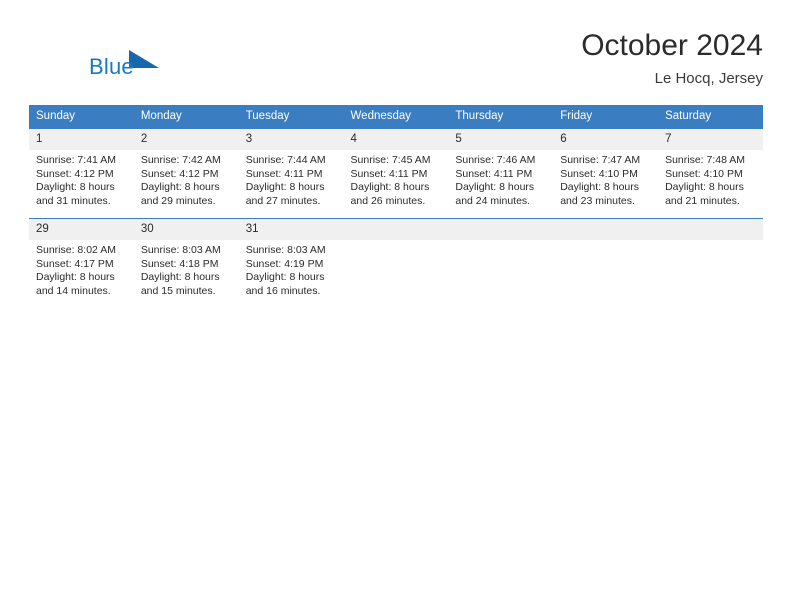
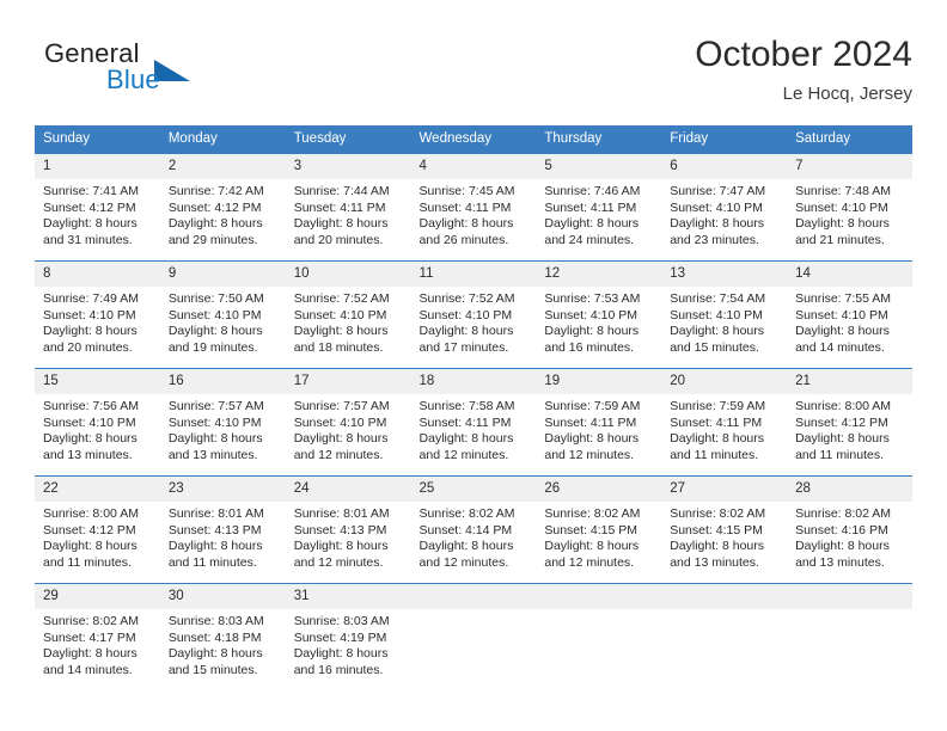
+ General
  Blue
  October 2024
  Le Hocq, Jersey
  Sunday	Monday	Tuesday	Wednesday	Thursday	Friday	Saturday
- 1Sunrise: 7:41 AMSunset: 4:12 PMDaylight: 8 hoursand 31 minutes.	2Sunrise: 7:42 AMSunset: 4:12 PMDaylight: 8 hoursand 29 minutes.	3Sunrise: 7:44 AMSunset: 4:11 PMDaylight: 8 hoursand 27 minutes.	4Sunrise: 7:45 AMSunset: 4:11 PMDaylight: 8 hoursand 26 minutes.	5Sunrise: 7:46 AMSunset: 4:11 PMDaylight: 8 hoursand 24 minutes.	6Sunrise: 7:47 AMSunset: 4:10 PMDaylight: 8 hoursand 23 minutes.	7Sunrise: 7:48 AMSunset: 4:10 PMDaylight: 8 hoursand 21 minutes.
+ 1Sunrise: 7:41 AMSunset: 4:12 PMDaylight: 8 hoursand 31 minutes.	2Sunrise: 7:42 AMSunset: 4:12 PMDaylight: 8 hoursand 29 minutes.	3Sunrise: 7:44 AMSunset: 4:11 PMDaylight: 8 hoursand 20 minutes.	4Sunrise: 7:45 AMSunset: 4:11 PMDaylight: 8 hoursand 26 minutes.	5Sunrise: 7:46 AMSunset: 4:11 PMDaylight: 8 hoursand 24 minutes.	6Sunrise: 7:47 AMSunset: 4:10 PMDaylight: 8 hoursand 23 minutes.	7Sunrise: 7:48 AMSunset: 4:10 PMDaylight: 8 hoursand 21 minutes.
+ 8Sunrise: 7:49 AMSunset: 4:10 PMDaylight: 8 hoursand 20 minutes.	9Sunrise: 7:50 AMSunset: 4:10 PMDaylight: 8 hoursand 19 minutes.	10Sunrise: 7:52 AMSunset: 4:10 PMDaylight: 8 hoursand 18 minutes.	11Sunrise: 7:52 AMSunset: 4:10 PMDaylight: 8 hoursand 17 minutes.	12Sunrise: 7:53 AMSunset: 4:10 PMDaylight: 8 hoursand 16 minutes.	13Sunrise: 7:54 AMSunset: 4:10 PMDaylight: 8 hoursand 15 minutes.	14Sunrise: 7:55 AMSunset: 4:10 PMDaylight: 8 hoursand 14 minutes.
+ 15Sunrise: 7:56 AMSunset: 4:10 PMDaylight: 8 hoursand 13 minutes.	16Sunrise: 7:57 AMSunset: 4:10 PMDaylight: 8 hoursand 13 minutes.	17Sunrise: 7:57 AMSunset: 4:10 PMDaylight: 8 hoursand 12 minutes.	18Sunrise: 7:58 AMSunset: 4:11 PMDaylight: 8 hoursand 12 minutes.	19Sunrise: 7:59 AMSunset: 4:11 PMDaylight: 8 hoursand 12 minutes.	20Sunrise: 7:59 AMSunset: 4:11 PMDaylight: 8 hoursand 11 minutes.	21Sunrise: 8:00 AMSunset: 4:12 PMDaylight: 8 hoursand 11 minutes.
+ 22Sunrise: 8:00 AMSunset: 4:12 PMDaylight: 8 hoursand 11 minutes.	23Sunrise: 8:01 AMSunset: 4:13 PMDaylight: 8 hoursand 11 minutes.	24Sunrise: 8:01 AMSunset: 4:13 PMDaylight: 8 hoursand 12 minutes.	25Sunrise: 8:02 AMSunset: 4:14 PMDaylight: 8 hoursand 12 minutes.	26Sunrise: 8:02 AMSunset: 4:15 PMDaylight: 8 hoursand 12 minutes.	27Sunrise: 8:02 AMSunset: 4:15 PMDaylight: 8 hoursand 13 minutes.	28Sunrise: 8:02 AMSunset: 4:16 PMDaylight: 8 hoursand 13 minutes.
  29Sunrise: 8:02 AMSunset: 4:17 PMDaylight: 8 hoursand 14 minutes.	30Sunrise: 8:03 AMSunset: 4:18 PMDaylight: 8 hoursand 15 minutes.	31Sunrise: 8:03 AMSunset: 4:19 PMDaylight: 8 hoursand 16 minutes.
